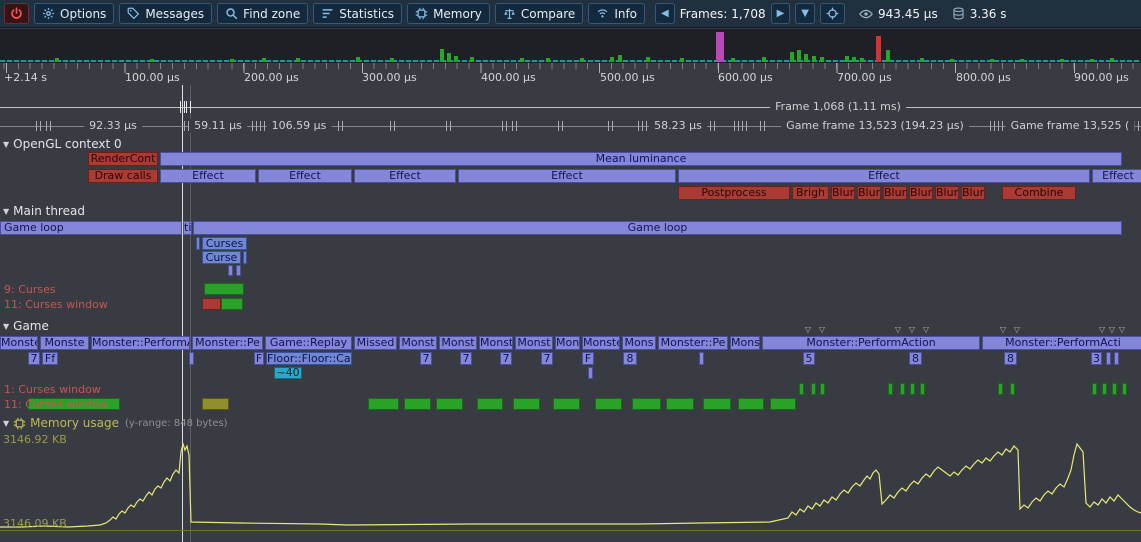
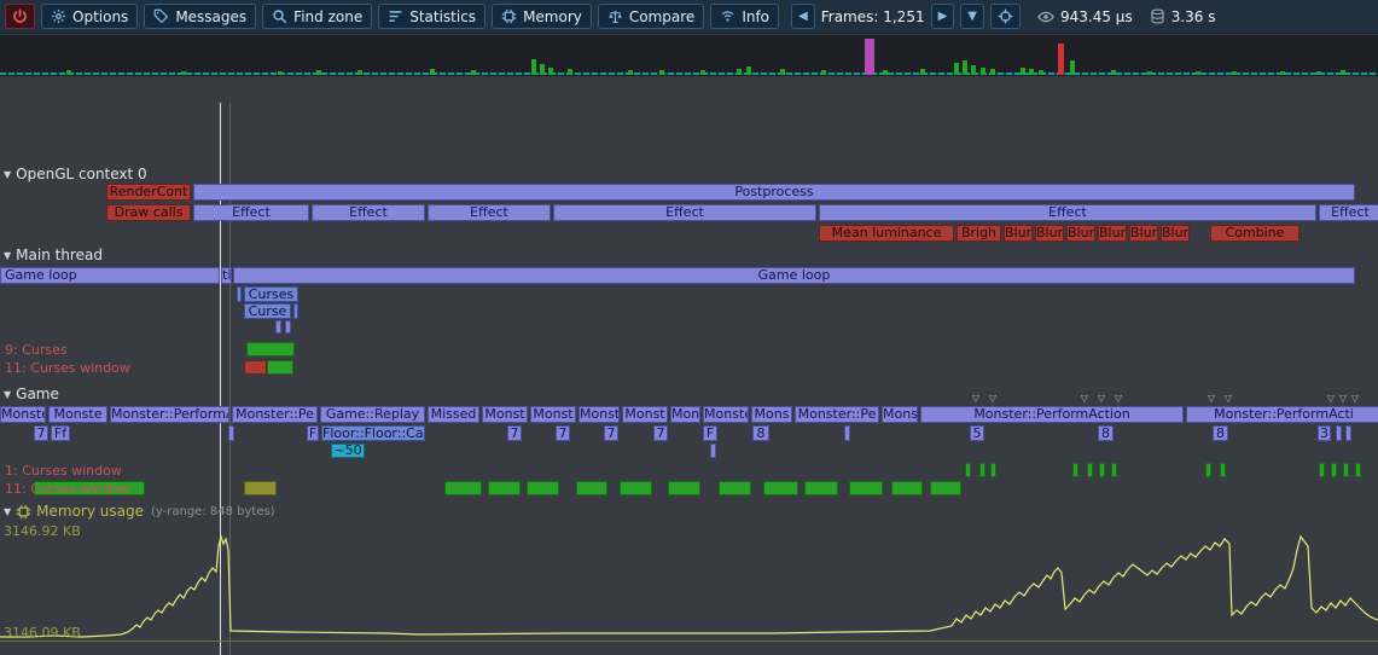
  Options
  Messages
  Find zone
  Statistics
  Memory
  Compare
  Info
  ◀
- Frames: 1,708
+ Frames: 1,251
  ▶
  ▼
  943.45 μs
  3.36 s
- +2.14 s
- 100.00 μs
- 200.00 μs
- 300.00 μs
- 400.00 μs
- 500.00 μs
- 600.00 μs
- 700.00 μs
- 800.00 μs
- 900.00 μs
- Frame 1,068 (1.11 ms)
- 92.33 μs
- 59.11 μs
- 106.59 μs
- 58.23 μs
- Game frame 13,523 (194.23 μs)
- Game frame 13,525 (
  RenderCont
- Mean luminance
+ Postprocess
  Draw calls
  Effect
  Effect
  Effect
  Effect
  Effect
  Effect
- Postprocess
+ Mean luminance
  Brigh
  Blur
  Blur
  Blur
  Blur
  Blur
  Blur
  Combine
  Game loop
  ti
  Game loop
  Curses
  Curse
  Monste
  Monste
  Monster::Perform
  Monster::Pe
  Game::Replay
  Missed
  Monst
  Monst
  Monst
  Monst
  Monste
  Mons
  Monster::Pe
  Mons
  Monster::PerformAction
  Monster::PerformActi
  7
  Ff
  F
  Floor::Floor::Ca
  7
  7
  7
  7
  F
  8
  5
  8
  8
  3
- ~40
+ ~50
  ▼
  OpenGL context 0
  ▼
  Main thread
  ▼
  Game
  ▼
  Memory usage
  (y-range: 848 bytes)
  9: Curses
  11: Curses window
  1: Curses window
  11: Curses window
  ▽
  ▽
  ▽
  ▽
  ▽
  ▽
  ▽
  ▽
  ▽
  ▽
  3146.92 KB
  3146.09 KB
